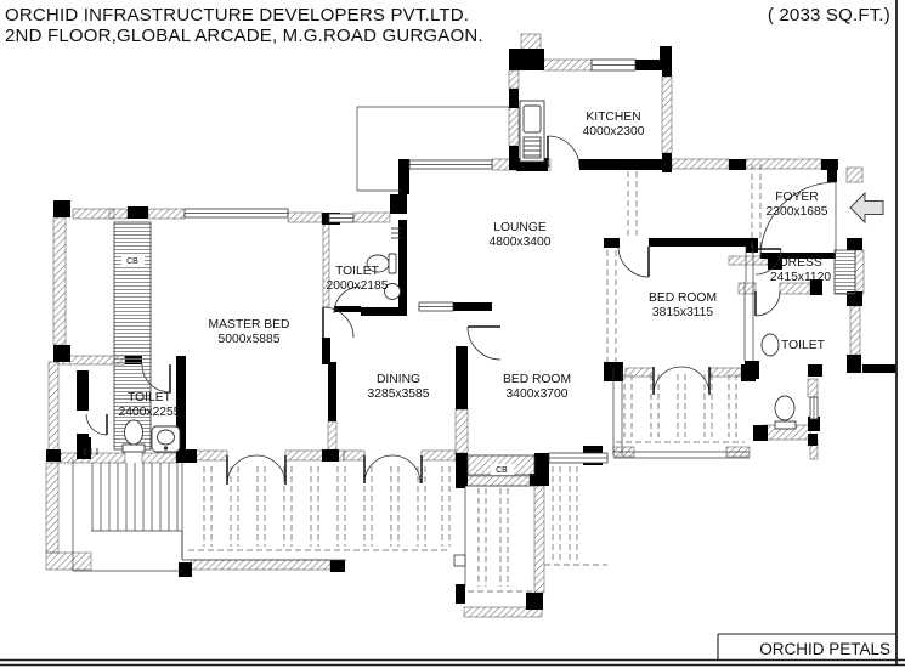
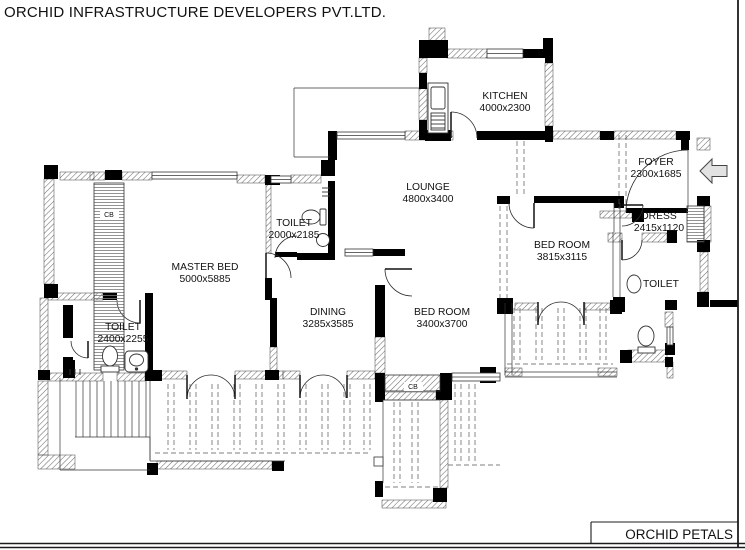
  KITCHEN
  4000x2300
  FOYER
  2300x1685
  LOUNGE
  4800x3400
  TOILET
  2000x2185
  MASTER BED
  5000x5885
  BED ROOM
  3815x3115
  DRESS
  2415x1120
  TOILET
  DINING
  3285x3585
  BED ROOM
  3400x3700
  TOILET
  2400x2255
  ORCHID INFRASTRUCTURE DEVELOPERS PVT.LTD.
- 2ND FLOOR,GLOBAL ARCADE, M.G.ROAD GURGAON.
- ( 2033 SQ.FT.)
  ORCHID PETALS
